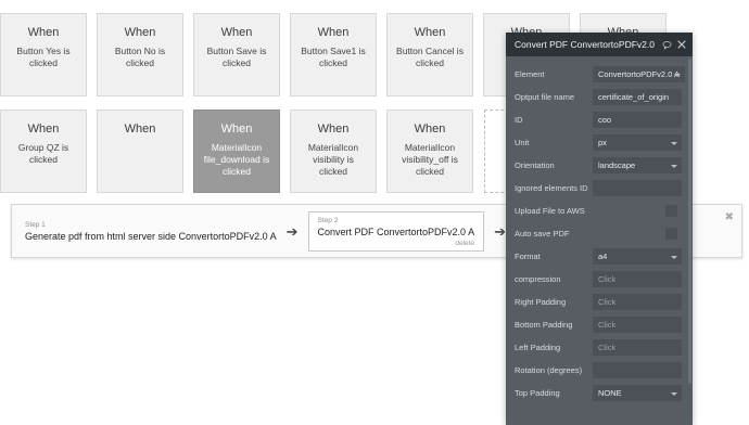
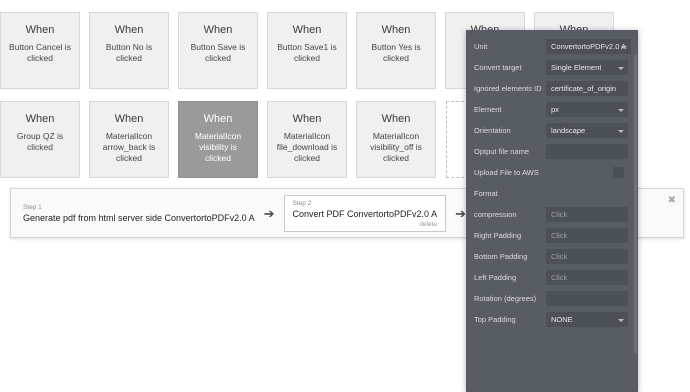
  When
- Button Yes is clicked
+ Button Cancel is clicked
  When
  Button No is clicked
  When
  Button Save is clicked
  When
  Button Save1 is clicked
  When
- Button Cancel is clicked
+ Button Yes is clicked
  When
  Group QZ is clicked
  When
+ MaterialIcon arrow_back is clicked
  When
- MaterialIcon file_download is clicked
+ MaterialIcon visibility is clicked
  When
- MaterialIcon visibility is clicked
+ MaterialIcon file_download is clicked
  When
  MaterialIcon visibility_off is clicked
  Generate pdf from html server side ConvertortoPDFv2.0 A
  ➔
  Convert PDF ConvertortoPDFv2.0 A
  ➔
  ✖
- Convert PDF ConvertortoPDFv2.0
- Element
+ Unit
  ConvertortoPDFv2.0 A
+ Convert target
+ Single Element
- Optput file name
+ Ignored elements ID
  certificate_of_origin
- ID
- coo
- Unit
+ Element
  px
  Orientation
  landscape
- Ignored elements ID
+ Optput file name
  Upload File to AWS
- Auto save PDF
  Format
- a4
  compression
  Click
  Right Padding
  Click
  Bottom Padding
  Click
  Left Padding
  Click
  Rotation (degrees)
  Top Padding
  NONE
